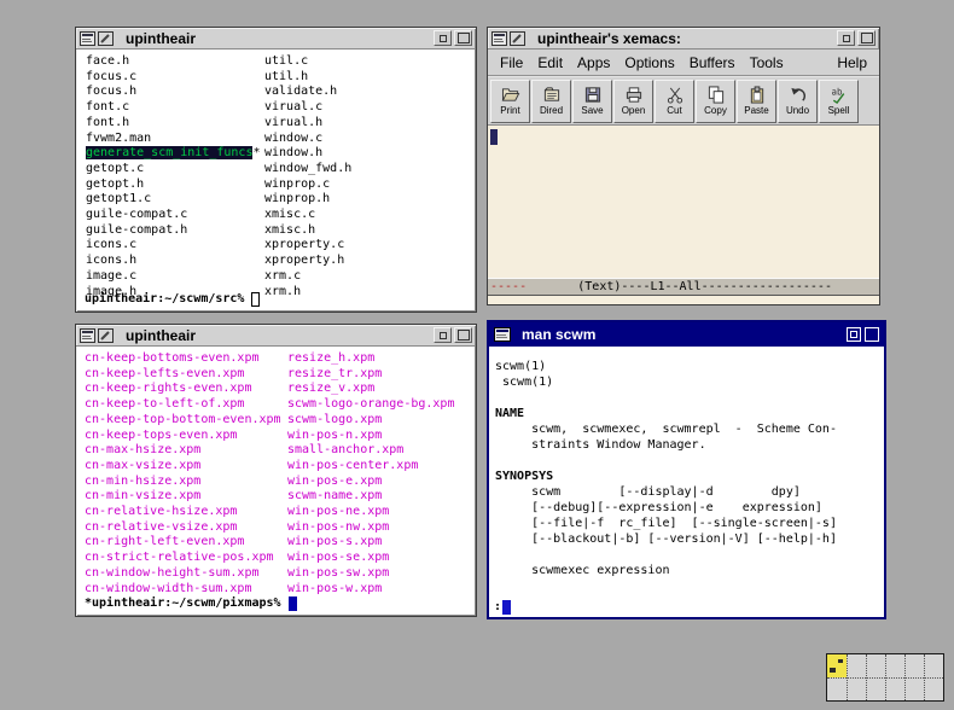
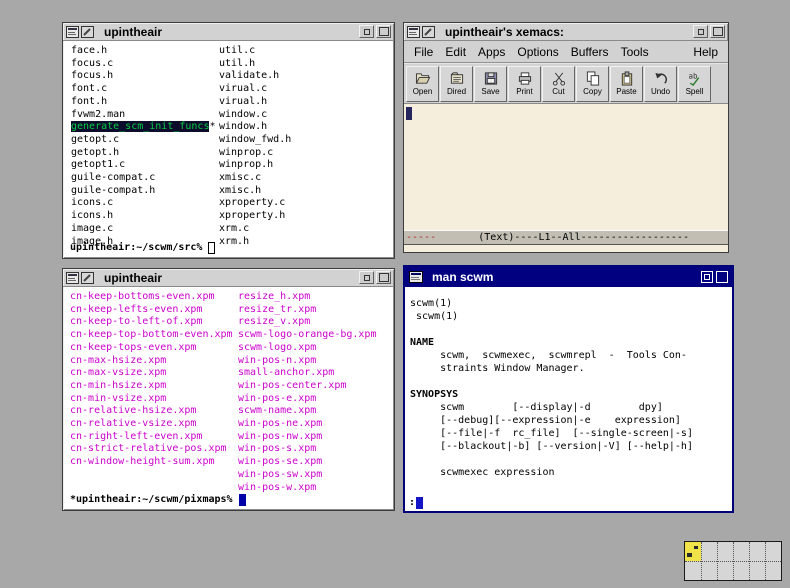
  upintheair
  face.h
  focus.c
  focus.h
  font.c
  font.h
  fvwm2.man
  generate_scm_init_funcs*
  getopt.c
  getopt.h
  getopt1.c
  guile-compat.c
  guile-compat.h
  icons.c
  icons.h
  image.c
  image.h
  util.c
  util.h
  validate.h
  virual.c
  virual.h
  window.c
  window.h
  window_fwd.h
  winprop.c
  winprop.h
  xmisc.c
  xmisc.h
  xproperty.c
  xproperty.h
  xrm.c
  xrm.h
  upintheair:~/scwm/src%
  upintheair's xemacs:
  File
  Edit
  Apps
  Options
  Buffers
  Tools
  Help
- Print
+ Open
  Dired
  Save
- Open
+ Print
  Cut
  Copy
  Paste
  Undo
  ab
  Spell
  ----- (Text)----L1--All------------------
  upintheair
  cn-keep-bottoms-even.xpm
  cn-keep-lefts-even.xpm
- cn-keep-rights-even.xpm
  cn-keep-to-left-of.xpm
  cn-keep-top-bottom-even.xpm
  cn-keep-tops-even.xpm
  cn-max-hsize.xpm
  cn-max-vsize.xpm
  cn-min-hsize.xpm
  cn-min-vsize.xpm
  cn-relative-hsize.xpm
  cn-relative-vsize.xpm
  cn-right-left-even.xpm
  cn-strict-relative-pos.xpm
  cn-window-height-sum.xpm
- cn-window-width-sum.xpm
  resize_h.xpm
  resize_tr.xpm
  resize_v.xpm
  scwm-logo-orange-bg.xpm
  scwm-logo.xpm
  win-pos-n.xpm
  small-anchor.xpm
  win-pos-center.xpm
  win-pos-e.xpm
  scwm-name.xpm
  win-pos-ne.xpm
  win-pos-nw.xpm
  win-pos-s.xpm
  win-pos-se.xpm
  win-pos-sw.xpm
  win-pos-w.xpm
  *upintheair:~/scwm/pixmaps%
  man scwm
  scwm(1)
  scwm(1)
  NAME
- scwm, scwmexec, scwmrepl - Scheme Con-
+ scwm, scwmexec, scwmrepl - Tools Con-
  straints Window Manager.
  SYNOPSYS
  scwm [--display|-d dpy]
  [--debug][--expression|-e expression]
  [--file|-f rc_file] [--single-screen|-s]
  [--blackout|-b] [--version|-V] [--help|-h]
  scwmexec expression
  :
